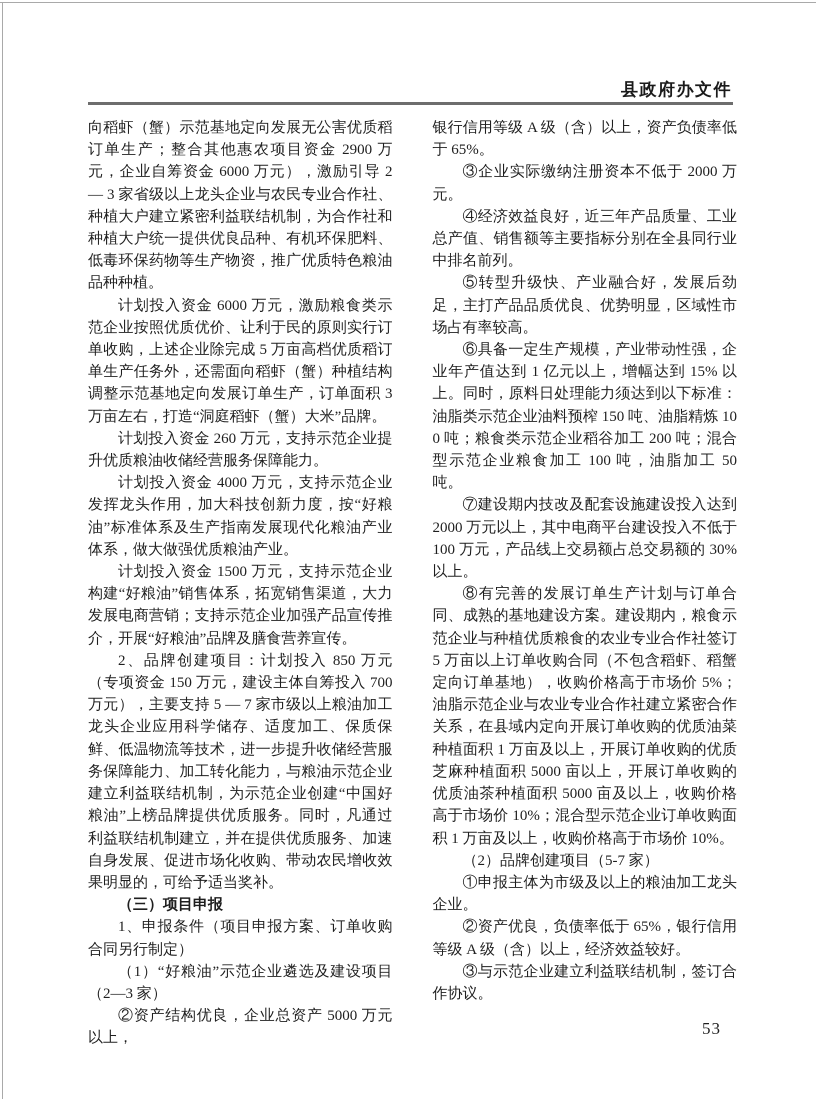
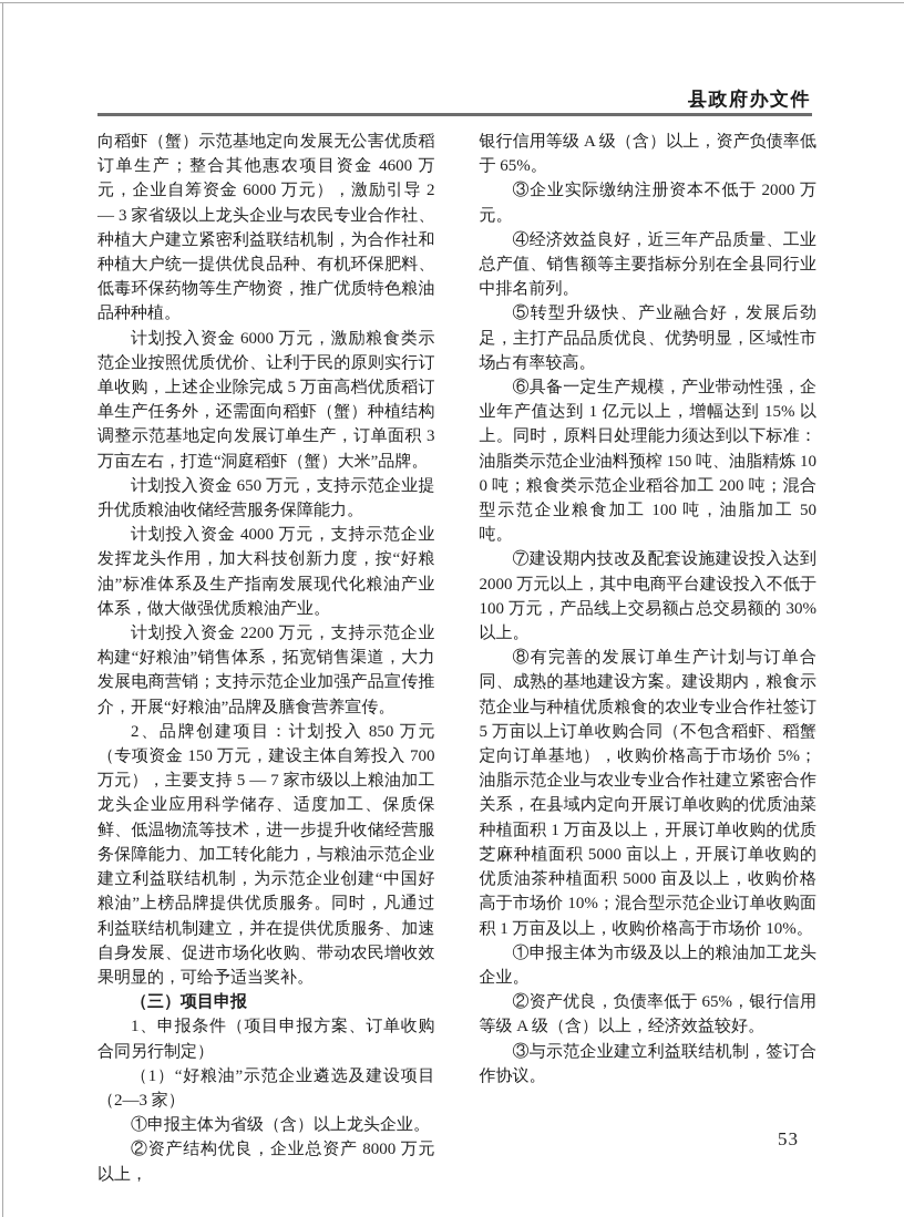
  县政府办文件
- 向稻虾（蟹）示范基地定向发展无公害优质稻订单生产；整合其他惠农项目资金 2900 万元，企业自筹资金 6000 万元），激励引导 2 — 3 家省级以上龙头企业与农民专业合作社、种植大户建立紧密利益联结机制，为合作社和种植大户统一提供优良品种、有机环保肥料、低毒环保药物等生产物资，推广优质特色粮油品种种植。
+ 向稻虾（蟹）示范基地定向发展无公害优质稻订单生产；整合其他惠农项目资金 4600 万元，企业自筹资金 6000 万元），激励引导 2 — 3 家省级以上龙头企业与农民专业合作社、种植大户建立紧密利益联结机制，为合作社和种植大户统一提供优良品种、有机环保肥料、低毒环保药物等生产物资，推广优质特色粮油品种种植。
  计划投入资金 6000 万元，激励粮食类示范企业按照优质优价、让利于民的原则实行订单收购，上述企业除完成 5 万亩高档优质稻订单生产任务外，还需面向稻虾（蟹）种植结构调整示范基地定向发展订单生产，订单面积 3 万亩左右，打造“洞庭稻虾（蟹）大米”品牌。
- 计划投入资金 260 万元，支持示范企业提升优质粮油收储经营服务保障能力。
+ 计划投入资金 650 万元，支持示范企业提升优质粮油收储经营服务保障能力。
  计划投入资金 4000 万元，支持示范企业发挥龙头作用，加大科技创新力度，按“好粮油”标准体系及生产指南发展现代化粮油产业体系，做大做强优质粮油产业。
- 计划投入资金 1500 万元，支持示范企业构建“好粮油”销售体系，拓宽销售渠道，大力发展电商营销；支持示范企业加强产品宣传推介，开展“好粮油”品牌及膳食营养宣传。
+ 计划投入资金 2200 万元，支持示范企业构建“好粮油”销售体系，拓宽销售渠道，大力发展电商营销；支持示范企业加强产品宣传推介，开展“好粮油”品牌及膳食营养宣传。
  2、品牌创建项目：计划投入 850 万元（专项资金 150 万元，建设主体自筹投入 700 万元），主要支持 5 — 7 家市级以上粮油加工龙头企业应用科学储存、适度加工、保质保鲜、低温物流等技术，进一步提升收储经营服务保障能力、加工转化能力，与粮油示范企业建立利益联结机制，为示范企业创建“中国好粮油”上榜品牌提供优质服务。同时，凡通过利益联结机制建立，并在提供优质服务、加速自身发展、促进市场化收购、带动农民增收效果明显的，可给予适当奖补。
  （三）项目申报
  1、申报条件（项目申报方案、订单收购合同另行制定）
  （1）“好粮油”示范企业遴选及建设项目（2—3 家）
+ ①申报主体为省级（含）以上龙头企业。
- ②资产结构优良，企业总资产 5000 万元以上，
+ ②资产结构优良，企业总资产 8000 万元以上，
  银行信用等级 A 级（含）以上，资产负债率低于 65%。
  ③企业实际缴纳注册资本不低于 2000 万元。
  ④经济效益良好，近三年产品质量、工业总产值、销售额等主要指标分别在全县同行业中排名前列。
  ⑤转型升级快、产业融合好，发展后劲足，主打产品品质优良、优势明显，区域性市场占有率较高。
  ⑥具备一定生产规模，产业带动性强，企业年产值达到 1 亿元以上，增幅达到 15% 以上。同时，原料日处理能力须达到以下标准：油脂类示范企业油料预榨 150 吨、油脂精炼 100 吨；粮食类示范企业稻谷加工 200 吨；混合型示范企业粮食加工 100 吨，油脂加工 50 吨。
  ⑦建设期内技改及配套设施建设投入达到 2000 万元以上，其中电商平台建设投入不低于 100 万元，产品线上交易额占总交易额的 30% 以上。
  ⑧有完善的发展订单生产计划与订单合同、成熟的基地建设方案。建设期内，粮食示范企业与种植优质粮食的农业专业合作社签订 5 万亩以上订单收购合同（不包含稻虾、稻蟹定向订单基地），收购价格高于市场价 5%；油脂示范企业与农业专业合作社建立紧密合作关系，在县域内定向开展订单收购的优质油菜种植面积 1 万亩及以上，开展订单收购的优质芝麻种植面积 5000 亩以上，开展订单收购的优质油茶种植面积 5000 亩及以上，收购价格高于市场价 10%；混合型示范企业订单收购面积 1 万亩及以上，收购价格高于市场价 10%。
- （2）品牌创建项目（5-7 家）
  ①申报主体为市级及以上的粮油加工龙头企业。
  ②资产优良，负债率低于 65%，银行信用等级 A 级（含）以上，经济效益较好。
  ③与示范企业建立利益联结机制，签订合作协议。
  53
